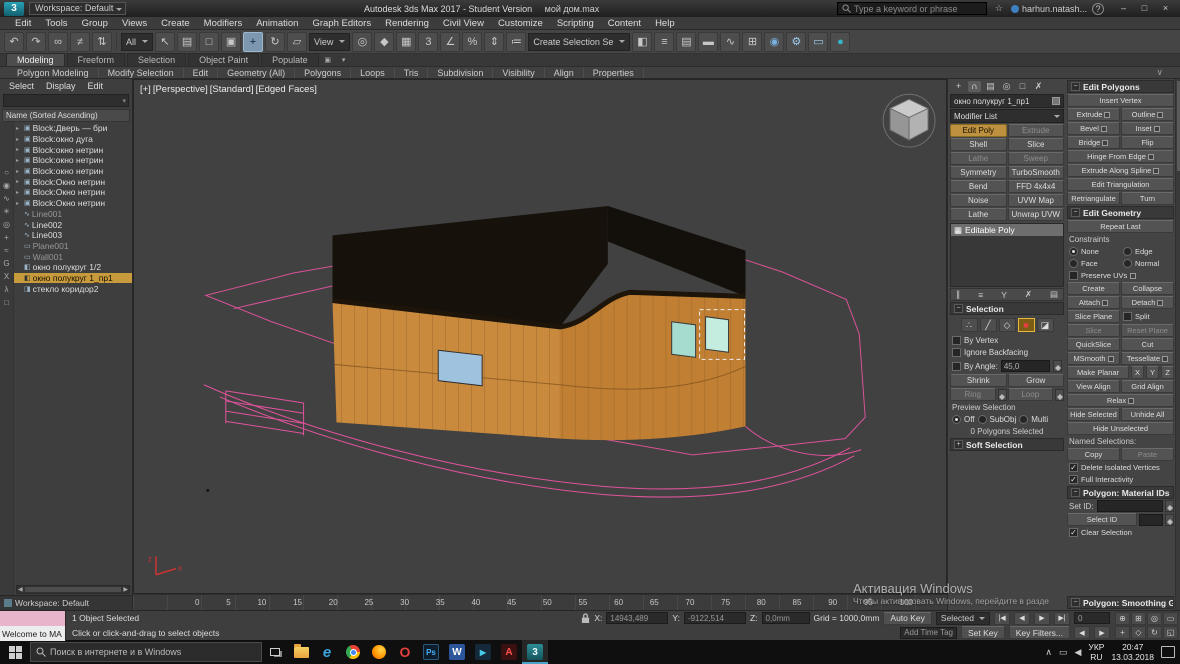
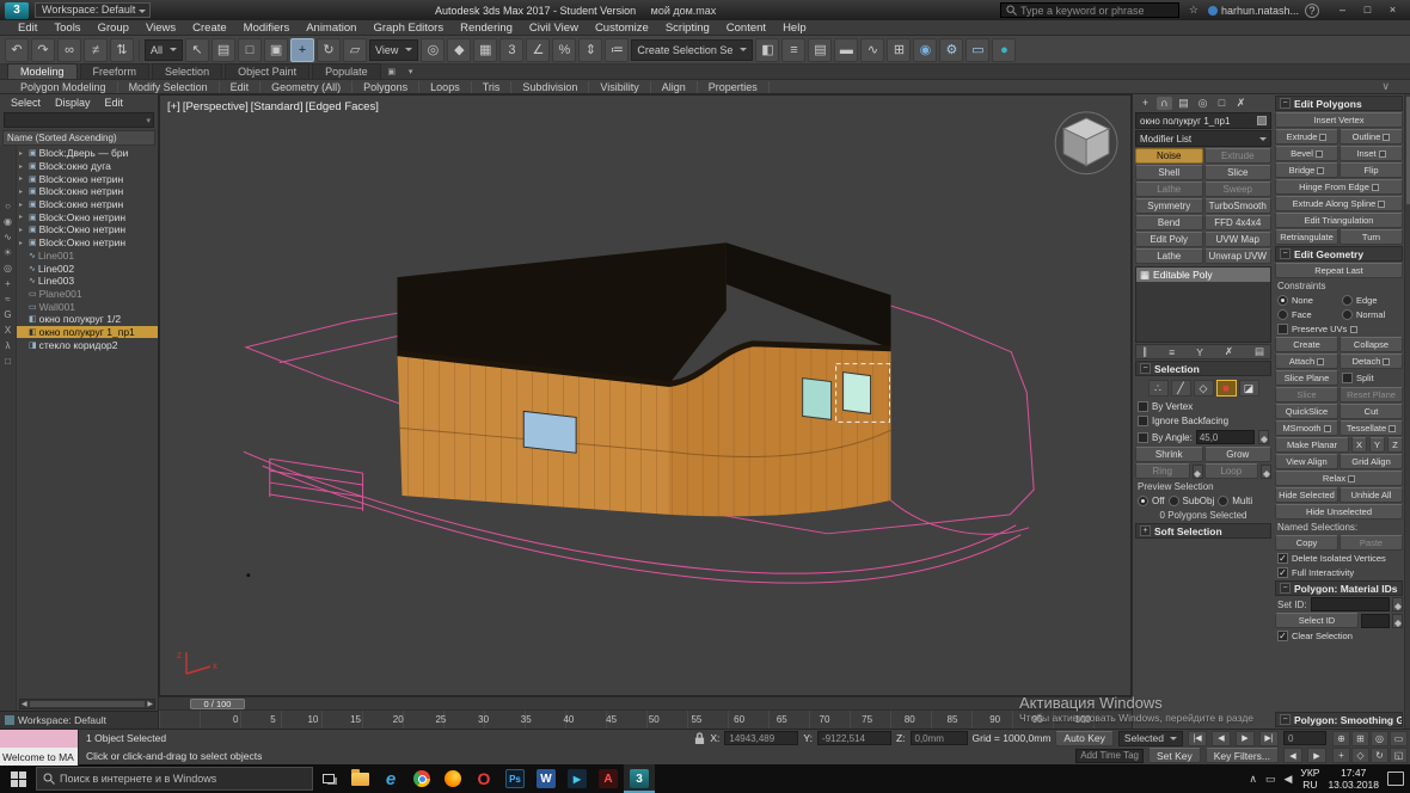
  3
  Workspace: Default
  Autodesk 3ds Max 2017 - Student Version мой дом.max
  Type a keyword or phrase
  ☆
  harhun.natash...
  ?
  –
  □
  ×
  Edit
  Tools
  Group
  Views
  Create
  Modifiers
  Animation
  Graph Editors
  Rendering
  Civil View
  Customize
  Scripting
  Content
  Help
  ↶
  ↷
  ∞
  ≠
  ⇅
  All
  ↖
  ▤
  □
  ▣
  +
  ↻
  ▱
  View
  ◎
  ◆
  ▦
  3
  ∠
  %
  ⇕
  ≔
  Create Selection Se
  ◧
  ≡
  ▤
  ▬
  ∿
  ⊞
  ◉
  ⚙
  ▭
  ●
  Modeling
  Freeform
  Selection
  Object Paint
  Populate
  Polygon Modeling
  Modify Selection
  Edit
  Geometry (All)
  Polygons
  Loops
  Tris
  Subdivision
  Visibility
  Align
  Properties
  ∨
  Select
  Display
  Edit
  Name (Sorted Ascending)
  ○
  ◉
  ∿
  ☀
  ◎
  +
  ≈
  G
  X
  λ
  □
  Block:Дверь — бри
  Block:окно дуга
  Block:окно нетрин
  Block:окно нетрин
  Block:окно нетрин
  Block:Окно нетрин
  Block:Окно нетрин
  Block:Окно нетрин
  Line001
  Line002
  Line003
  Plane001
  Wall001
  окно полукруг 1/2
  окно полукруг 1_пр1
  стекло коридор2
  Workspace: Default
  [+]
  [Perspective]
  [Standard]
  [Edged Faces]
  z
  x
+ 0 / 100
  0
  5
  10
  15
  20
  25
  30
  35
  40
  45
  50
  55
  60
  65
  70
  75
  80
  85
  90
  95
  100
  +
  ∩
  ▤
  ◎
  □
  ✗
  окно полукруг 1_пр1
  Modifier List
- Edit Poly
+ Noise
  Extrude
  Shell
  Slice
  Lathe
  Sweep
  Symmetry
  TurboSmooth
  Bend
  FFD 4x4x4
- Noise
+ Edit Poly
  UVW Map
  Lathe
  Unwrap UVW
  ▦
  Editable Poly
  ∥
  ≡
  Y
  ✗
  ▤
  Selection
  ∴
  ╱
  ◇
  ■
  ◪
  By Vertex
  Ignore Backfacing
  By Angle:
  45,0
  Shrink
  Grow
  Ring
  Loop
  Preview Selection
  Off
  SubObj
  Multi
  0 Polygons Selected
  Soft Selection
  Edit Polygons
  Insert Vertex
  Extrude
  Outline
  Bevel
  Inset
  Bridge
  Flip
  Hinge From Edge
  Extrude Along Spline
  Edit Triangulation
  Retriangulate
  Turn
  Edit Geometry
  Repeat Last
  Constraints
  None
  Edge
  Face
  Normal
  Preserve UVs
  Create
  Collapse
  Attach
  Detach
  Slice Plane
  Split
  Slice
  Reset Plane
  QuickSlice
  Cut
  MSmooth
  Tessellate
  Make Planar
  X
  Y
  Z
  View Align
  Grid Align
  Relax
  Hide Selected
  Unhide All
  Hide Unselected
  Named Selections:
  Copy
  Paste
  Delete Isolated Vertices
  Full Interactivity
  Polygon: Material IDs
  Set ID:
  Select ID
  Clear Selection
  Polygon: Smoothing G
  Welcome to MA
  1 Object Selected
  X:
  14943,489
  Y:
  -9122,514
  Z:
  0,0mm
  Grid = 1000,0mm
  Auto Key
  Selected
  0
  Click or click-and-drag to select objects
  Add Time Tag
  Set Key
  Key Filters...
  ⊕
  ⊞
  ◎
  ▭
  +
  ◇
  ↻
  ◱
  Поиск в интернете и в Windows
  e
  O
  Ps
  W
  ▶
  A
  3
  ∧
  ▭
  ◀
  УКР
  RU
- 20:47
+ 17:47
  13.03.2018
  Активация Windows
  Чтобы активировать Windows, перейдите в разде
